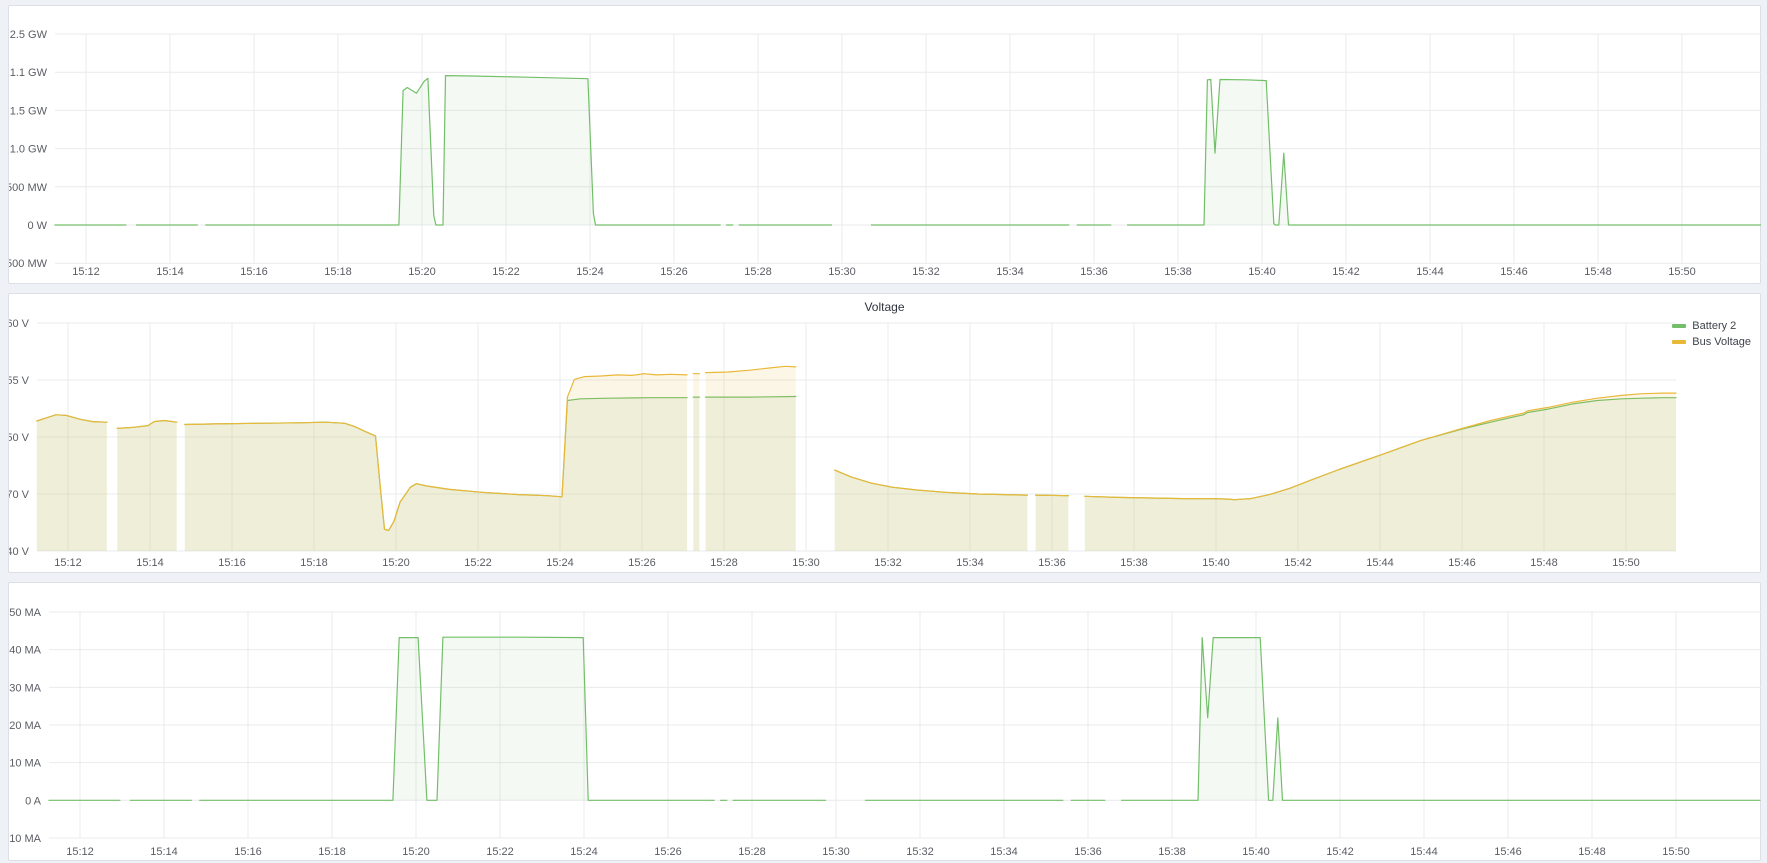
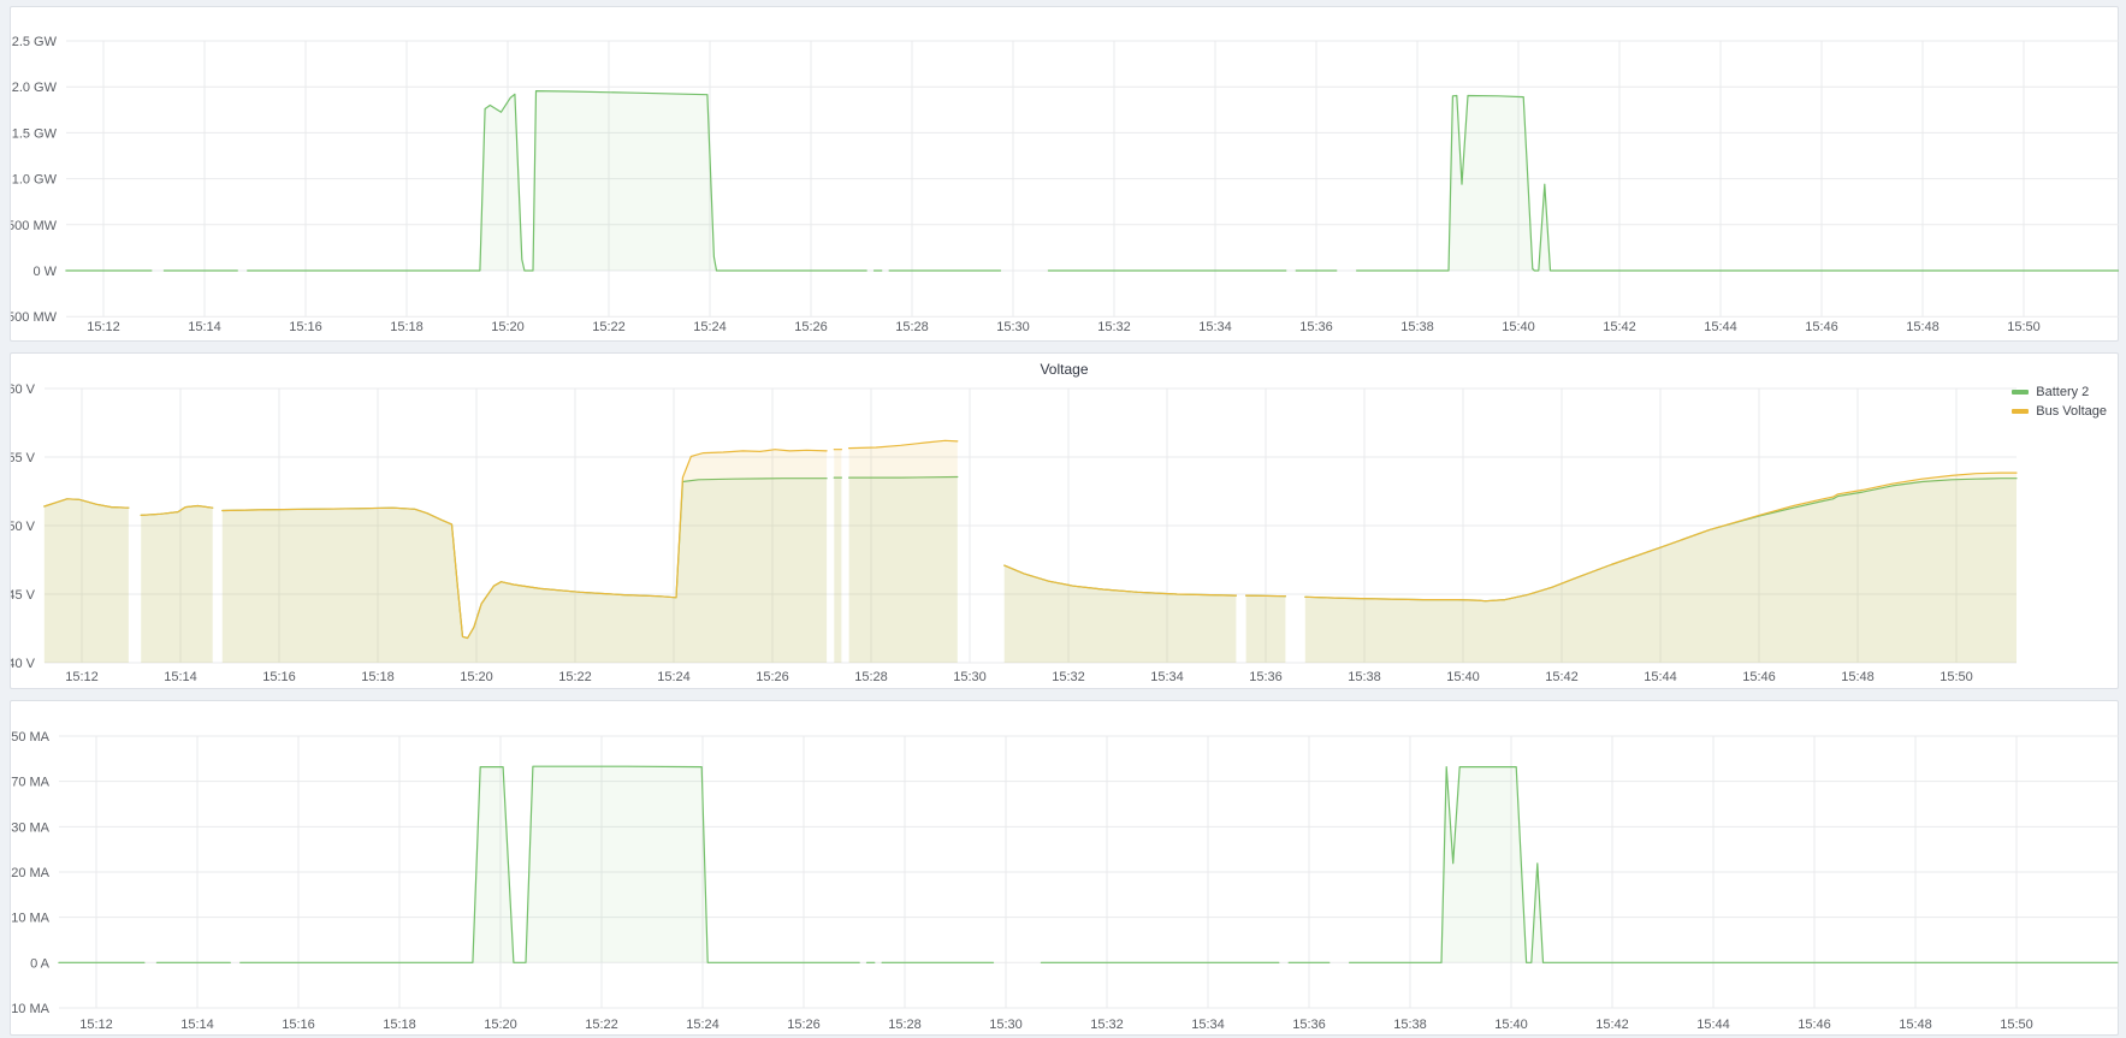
  2.5 GW
- 1.1 GW
+ 2.0 GW
  1.5 GW
  1.0 GW
  500 MW
  0 W
  500 MW
  15:12
  15:14
  15:16
  15:18
  15:20
  15:22
  15:24
  15:26
  15:28
  15:30
  15:32
  15:34
  15:36
  15:38
  15:40
  15:42
  15:44
  15:46
  15:48
  15:50
  Voltage
  60 V
  55 V
  50 V
- 70 V
+ 45 V
  40 V
  15:12
  15:14
  15:16
  15:18
  15:20
  15:22
  15:24
  15:26
  15:28
  15:30
  15:32
  15:34
  15:36
  15:38
  15:40
  15:42
  15:44
  15:46
  15:48
  15:50
  Battery 2
  Bus Voltage
  50 MA
- 40 MA
+ 70 MA
  30 MA
  20 MA
  10 MA
  0 A
  10 MA
  15:12
  15:14
  15:16
  15:18
  15:20
  15:22
  15:24
  15:26
  15:28
  15:30
  15:32
  15:34
  15:36
  15:38
  15:40
  15:42
  15:44
  15:46
  15:48
  15:50
